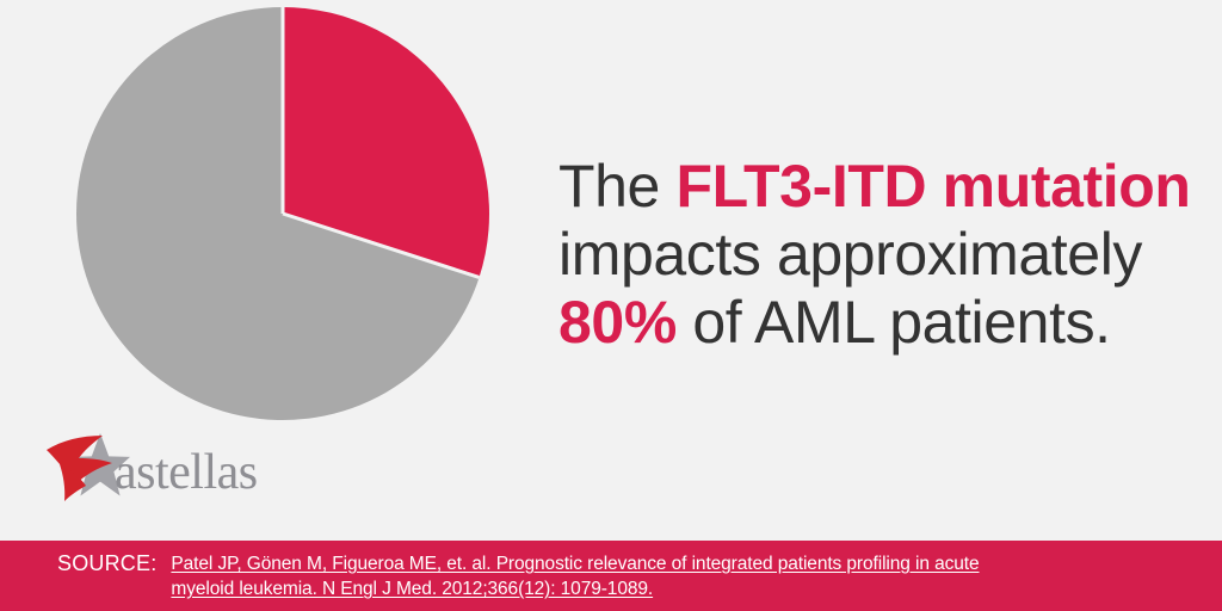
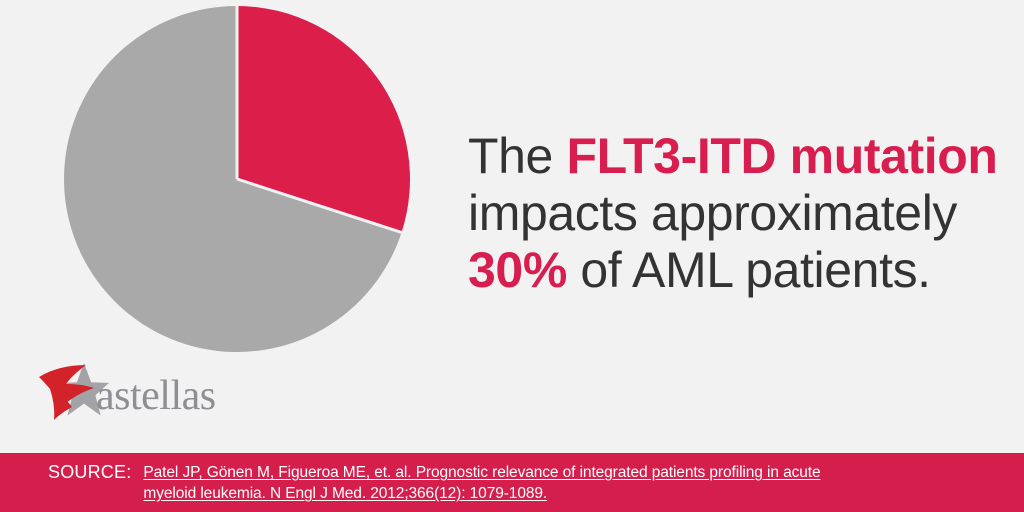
  The FLT3-ITD mutation
  impacts approximately
- 80% of AML patients.
+ 30% of AML patients.
  astellas
  SOURCE:
  Patel JP, Gönen M, Figueroa ME, et. al. Prognostic relevance of integrated patients profiling in acute
  myeloid leukemia. N Engl J Med. 2012;366(12): 1079-1089.
